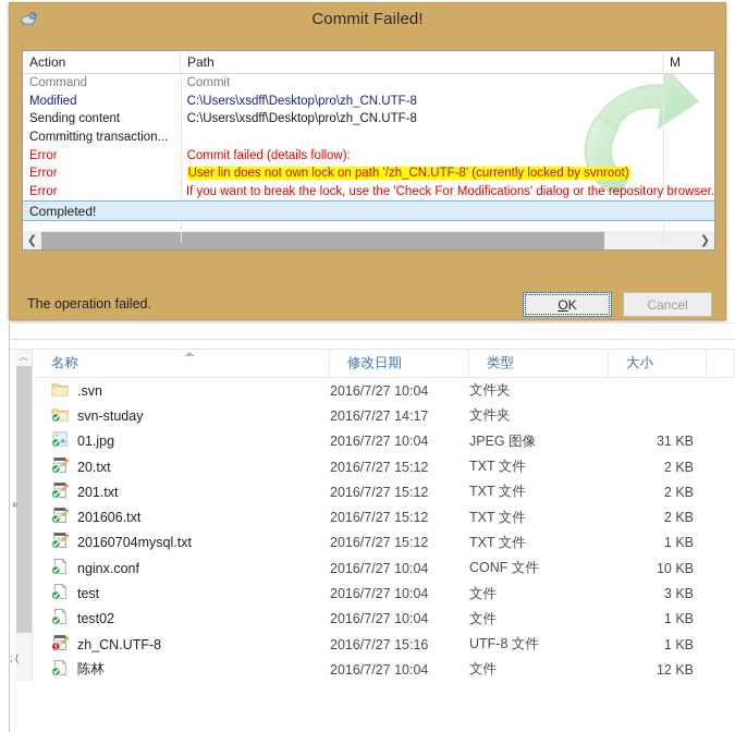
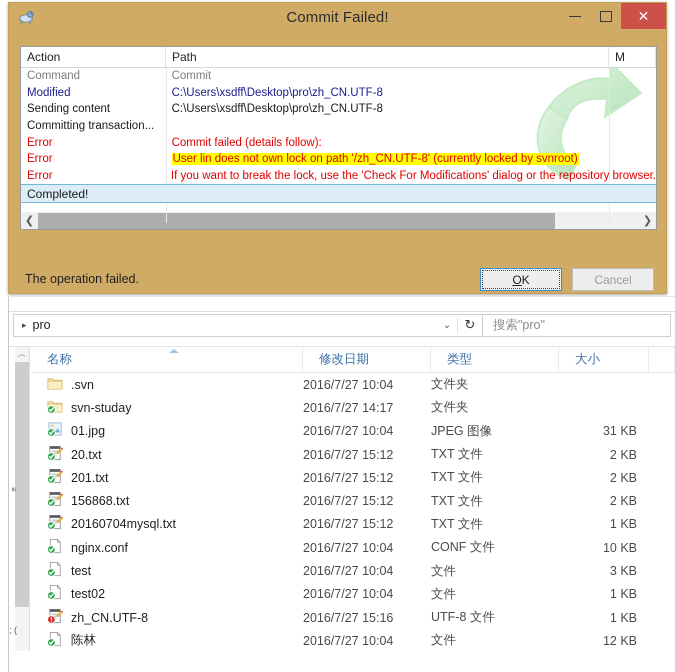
  Commit Failed!
+ ✕
  Action
  Path
  M
  Command
  Commit
  Modified
  C:\Users\xsdff\Desktop\pro\zh_CN.UTF-8
  Sending content
  C:\Users\xsdff\Desktop\pro\zh_CN.UTF-8
  Committing transaction...
  Error
  Commit failed (details follow):
  Error
  User lin does not own lock on path '/zh_CN.UTF-8' (currently locked by svnroot)
  Error
  If you want to break the lock, use the 'Check For Modifications' dialog or the repository browser.
  Completed!
  ❮
  ❯
  The operation failed.
  OK
  Cancel
+ ▸
+ pro
+ ⌄
+ ↻
+ 搜索"pro"
  ︿
  ; (
  名称
  修改日期
  类型
  大小
  .svn
  2016/7/27 10:04
  文件夹
  svn-studay
  2016/7/27 14:17
  文件夹
  01.jpg
  2016/7/27 10:04
  JPEG 图像
  31 KB
  20.txt
  2016/7/27 15:12
  TXT 文件
  2 KB
  201.txt
  2016/7/27 15:12
  TXT 文件
  2 KB
- 201606.txt
+ 156868.txt
  2016/7/27 15:12
  TXT 文件
  2 KB
  20160704mysql.txt
  2016/7/27 15:12
  TXT 文件
  1 KB
  nginx.conf
  2016/7/27 10:04
  CONF 文件
  10 KB
  test
  2016/7/27 10:04
  文件
  3 KB
  test02
  2016/7/27 10:04
  文件
  1 KB
  zh_CN.UTF-8
  2016/7/27 15:16
  UTF-8 文件
  1 KB
  陈林
  2016/7/27 10:04
  文件
  12 KB
